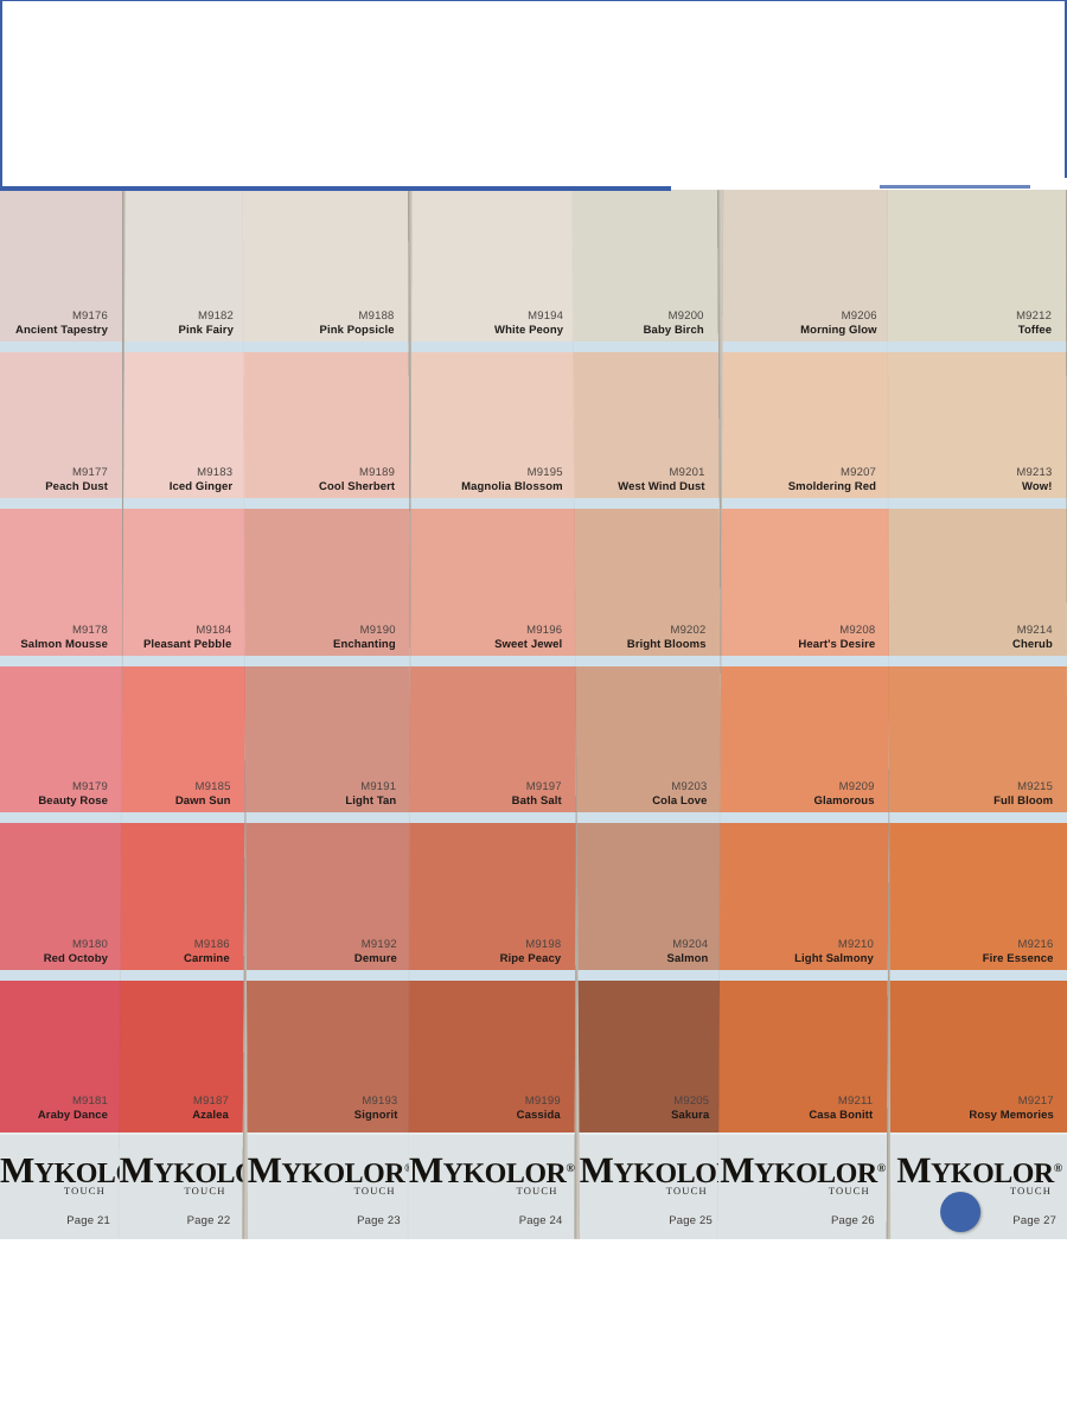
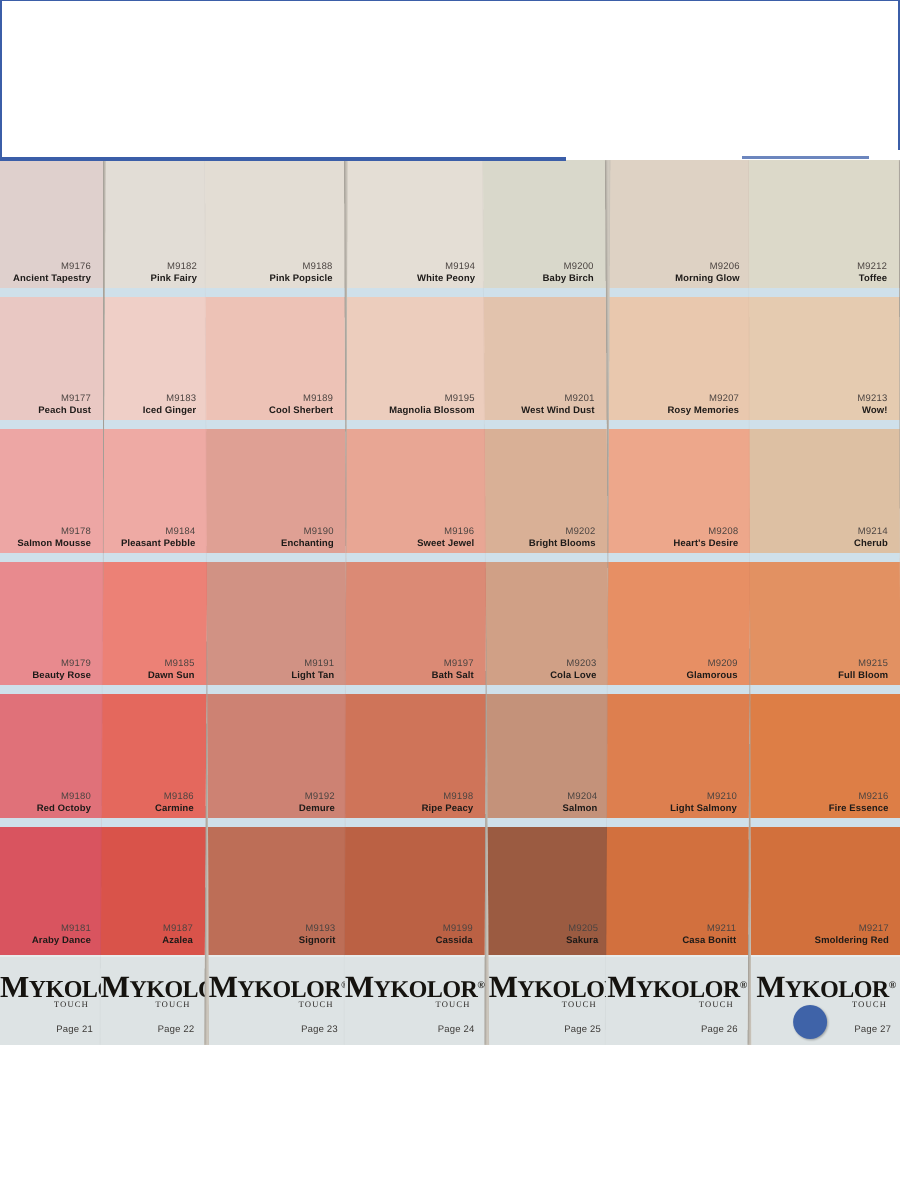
  M9176
  Ancient Tapestry
  M9177
  Peach Dust
  M9178
  Salmon Mousse
  M9179
  Beauty Rose
  M9180
  Red Octoby
  M9181
  Araby Dance
  TOUCH
  Page 21
  M9182
  Pink Fairy
  M9183
  Iced Ginger
  M9184
  Pleasant Pebble
  M9185
  Dawn Sun
  M9186
  Carmine
  M9187
  Azalea
  TOUCH
  Page 22
  M9188
  Pink Popsicle
  M9189
  Cool Sherbert
  M9190
  Enchanting
  M9191
  Light Tan
  M9192
  Demure
  M9193
  Signorit
  MYKOLOR
  TOUCH
  Page 23
  M9194
  White Peony
  M9195
  Magnolia Blossom
  M9196
  Sweet Jewel
  M9197
  Bath Salt
  M9198
  Ripe Peacy
  M9199
  Cassida
  MYKOLOR®
  TOUCH
  Page 24
  M9200
  Baby Birch
  M9201
  West Wind Dust
  M9202
  Bright Blooms
  M9203
  Cola Love
  M9204
  Salmon
  M9205
  Sakura
  MYKOLO
  TOUCH
  Page 25
  M9206
  Morning Glow
  M9207
- Smoldering Red
+ Rosy Memories
  M9208
  Heart's Desire
  M9209
  Glamorous
  M9210
  Light Salmony
  M9211
  Casa Bonitt
  MYKOLOR®
  TOUCH
  Page 26
  M9212
  Toffee
  M9213
  Wow!
  M9214
  Cherub
  M9215
  Full Bloom
  M9216
  Fire Essence
  M9217
- Rosy Memories
+ Smoldering Red
  MYKOLOR®
  TOUCH
  Page 27
